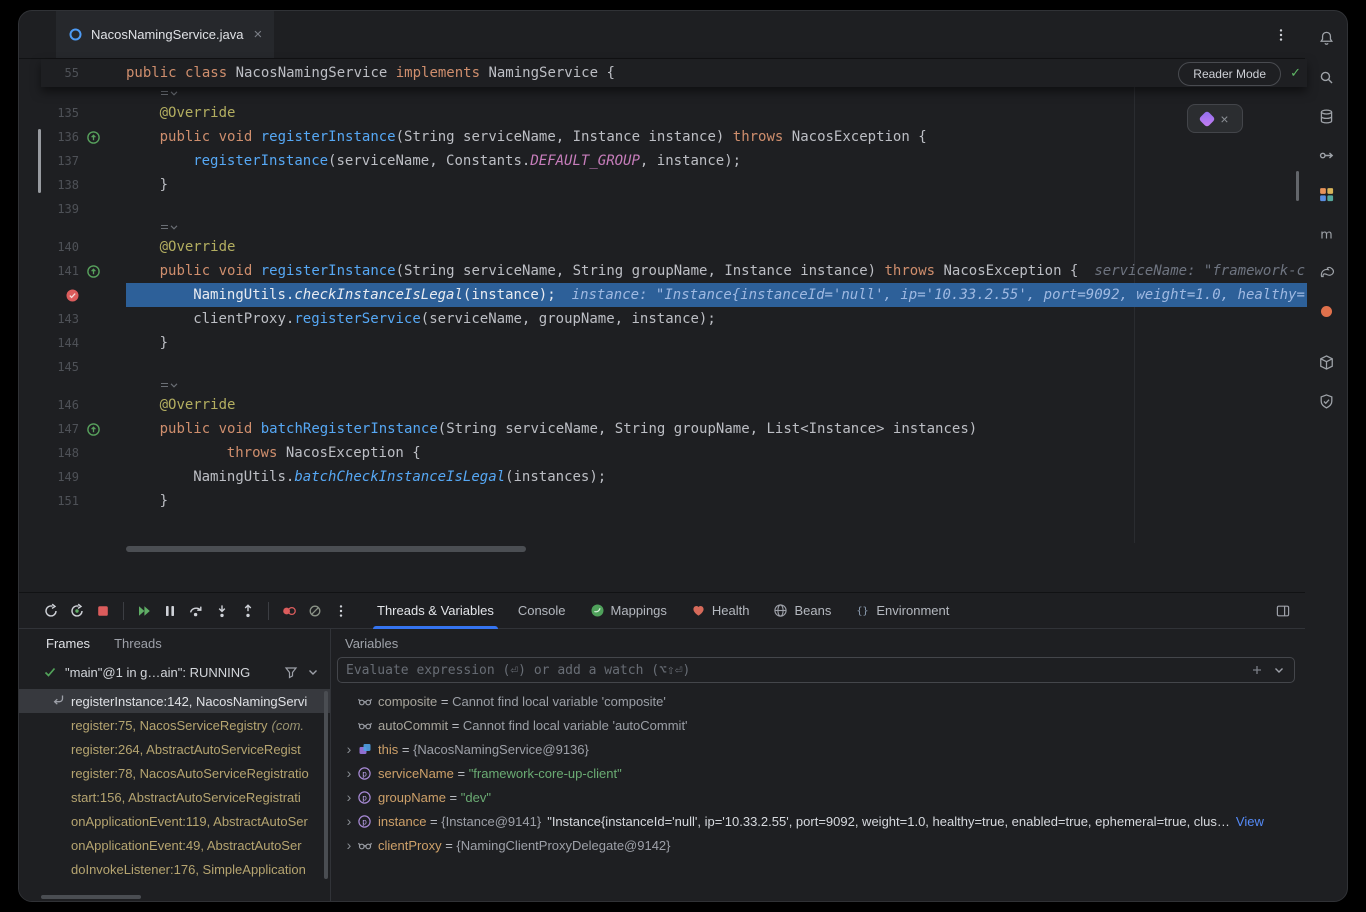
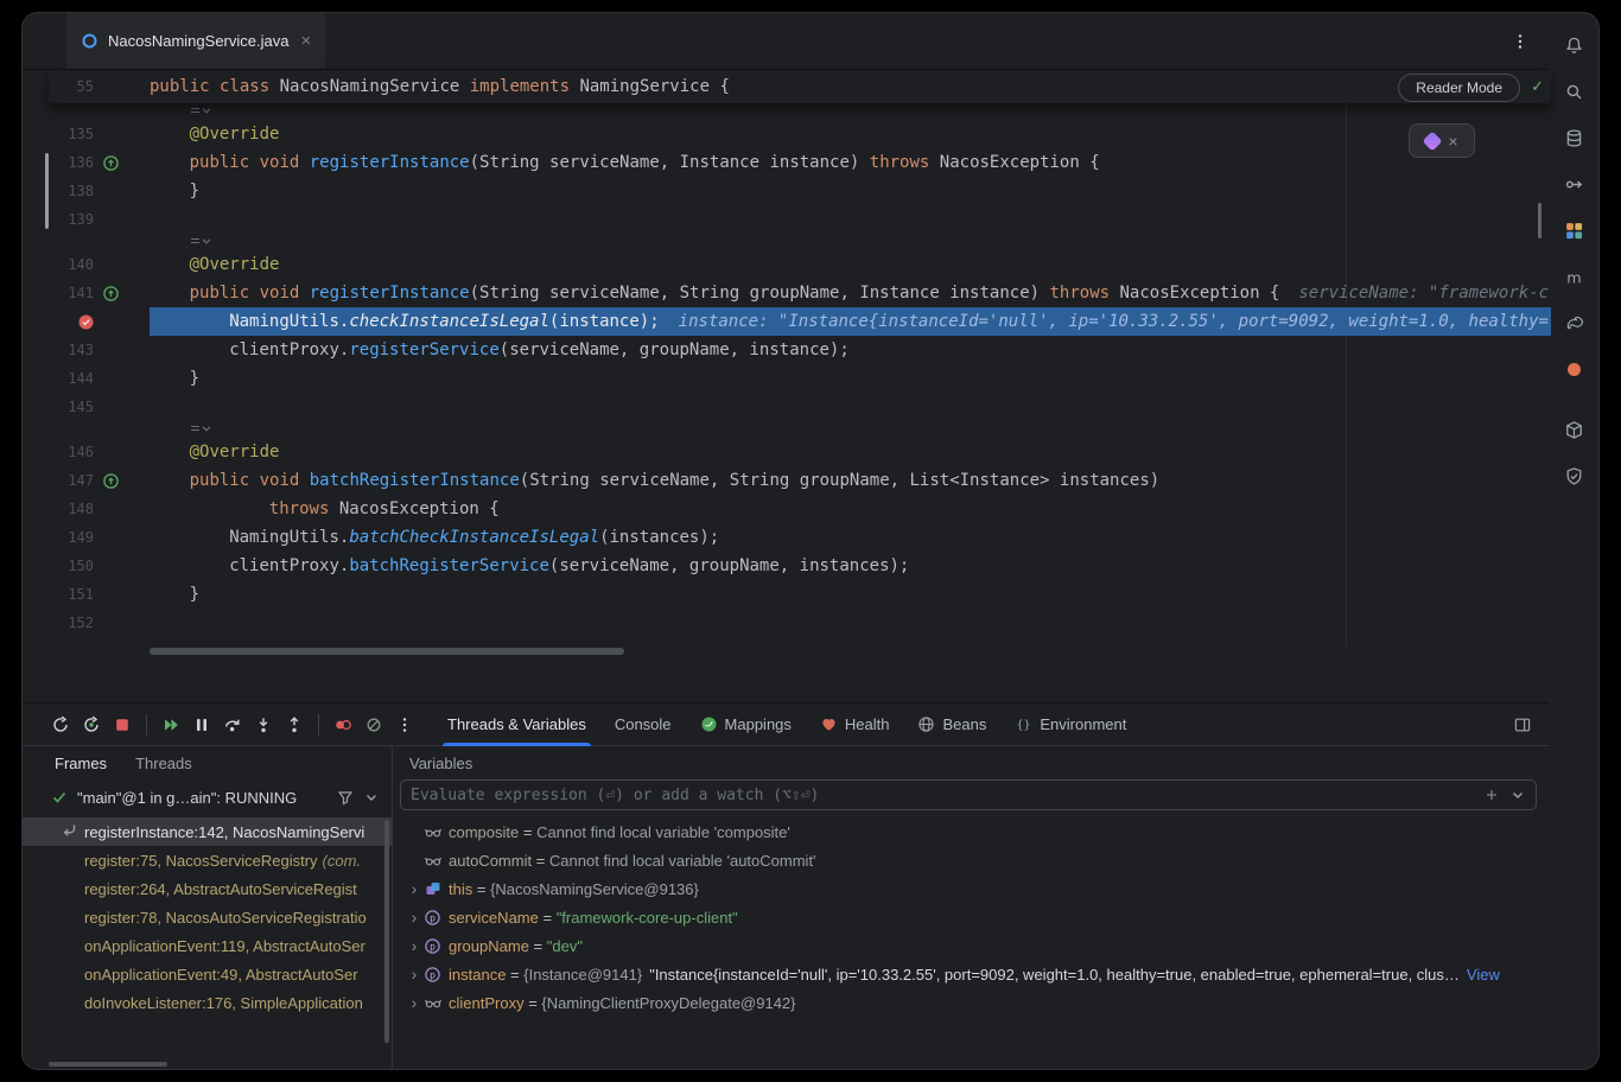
  NacosNamingService.java
  ×
  55
  public class NacosNamingService implements NamingService {
  Reader Mode
  ✓
  ×
  135
  @Override
  136
  public void registerInstance(String serviceName, Instance instance) throws NacosException {
- 137
- registerInstance(serviceName, Constants.DEFAULT_GROUP, instance);
  138
  }
  139
  140
  @Override
  141
  public void registerInstance(String serviceName, String groupName, Instance instance) throws NacosException { serviceName: "framework-c
  NamingUtils.checkInstanceIsLegal(instance); instance: "Instance{instanceId='null', ip='10.33.2.55', port=9092, weight=1.0, healthy=
  143
  clientProxy.registerService(serviceName, groupName, instance);
  144
  }
  145
  146
  @Override
  147
  public void batchRegisterInstance(String serviceName, String groupName, List<Instance> instances)
  148
  throws NacosException {
  149
  NamingUtils.batchCheckInstanceIsLegal(instances);
+ 150
+ clientProxy.batchRegisterService(serviceName, groupName, instances);
  151
  }
+ 152
  Threads & Variables
  Console
  Mappings
  Health
  Beans
  {}
  Environment
  Frames
  Threads
  "main"@1 in g…ain": RUNNING
  registerInstance:142, NacosNamingServi
  register:75, NacosServiceRegistry
  (com.
  register:264, AbstractAutoServiceRegist
  register:78, NacosAutoServiceRegistratio
- start:156, AbstractAutoServiceRegistrati
  onApplicationEvent:119, AbstractAutoSer
  onApplicationEvent:49, AbstractAutoSer
  doInvokeListener:176, SimpleApplication
  Variables
  Evaluate expression (⏎) or add a watch (⌥⇧⏎)
  composite
  =
  Cannot find local variable 'composite'
  autoCommit
  =
  Cannot find local variable 'autoCommit'
  ›
  this
  =
  {NacosNamingService@9136}
  ›
  p
  serviceName
  =
  "framework-core-up-client"
  ›
  p
  groupName
  =
  "dev"
  ›
  p
  instance
  =
  {Instance@9141}
  "Instance{instanceId='null', ip='10.33.2.55', port=9092, weight=1.0, healthy=true, enabled=true, ephemeral=true, clus…
  View
  ›
  clientProxy
  =
  {NamingClientProxyDelegate@9142}
  m
